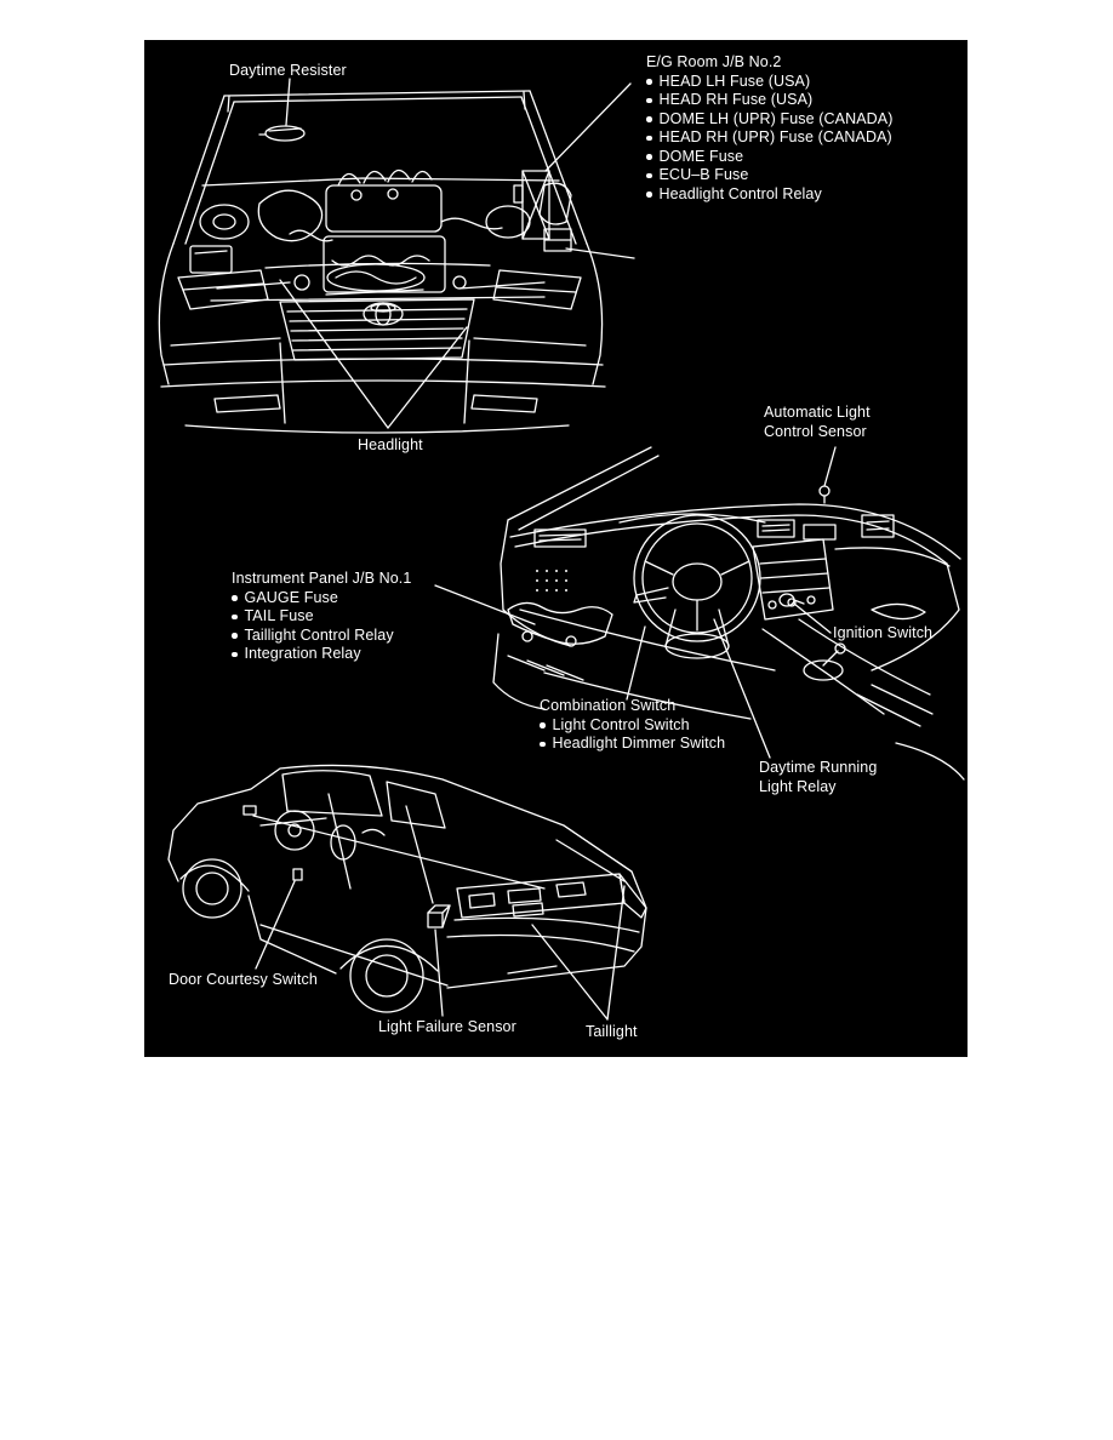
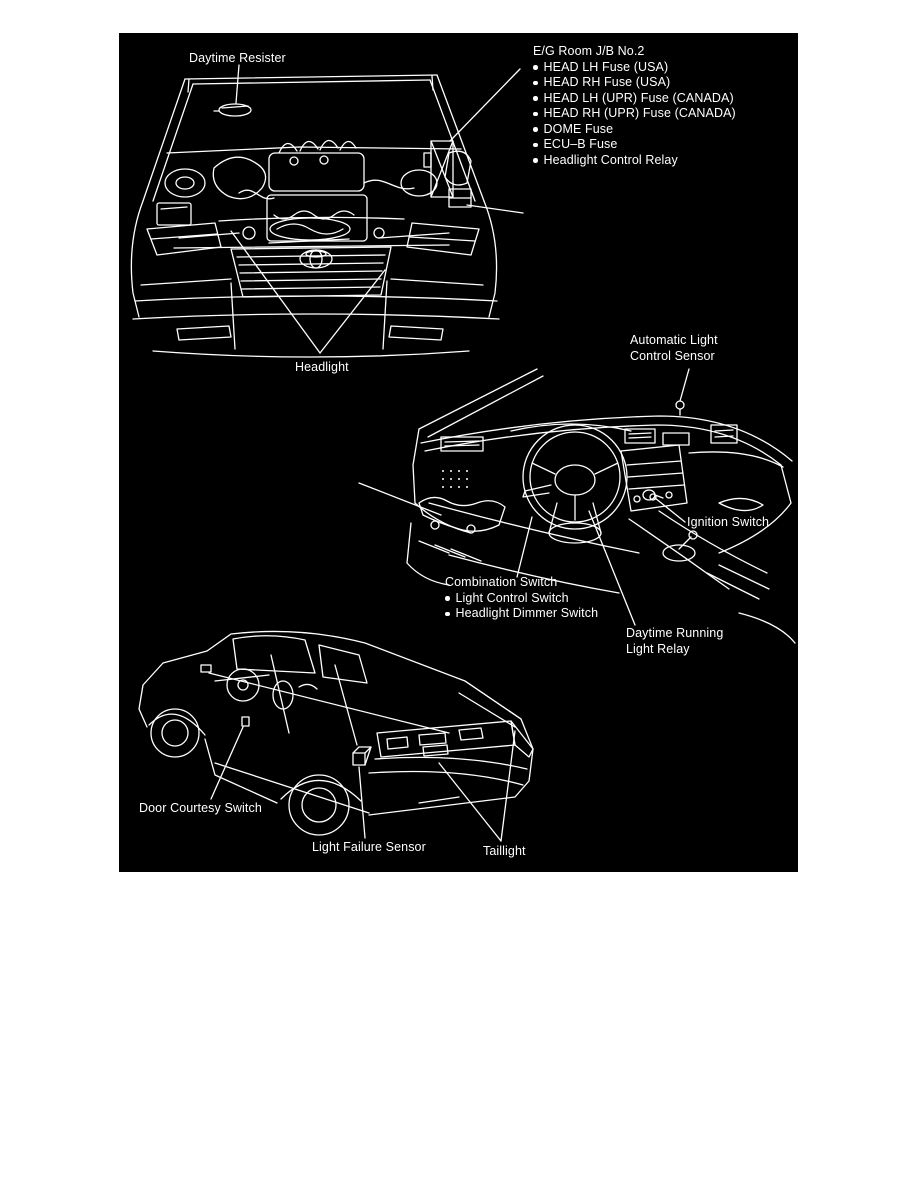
  Daytime Resister
  E/G Room J/B No.2
  HEAD LH Fuse (USA)
  HEAD RH Fuse (USA)
- DOME LH (UPR) Fuse (CANADA)
+ HEAD LH (UPR) Fuse (CANADA)
  HEAD RH (UPR) Fuse (CANADA)
  DOME Fuse
  ECU–B Fuse
  Headlight Control Relay
  Headlight
  Automatic Light
  Control Sensor
- Instrument Panel J/B No.1
- GAUGE Fuse
- TAIL Fuse
- Taillight Control Relay
- Integration Relay
  Ignition Switch
  Combination Switch
  Light Control Switch
  Headlight Dimmer Switch
  Daytime Running
  Light Relay
  Door Courtesy Switch
  Light Failure Sensor
  Taillight
